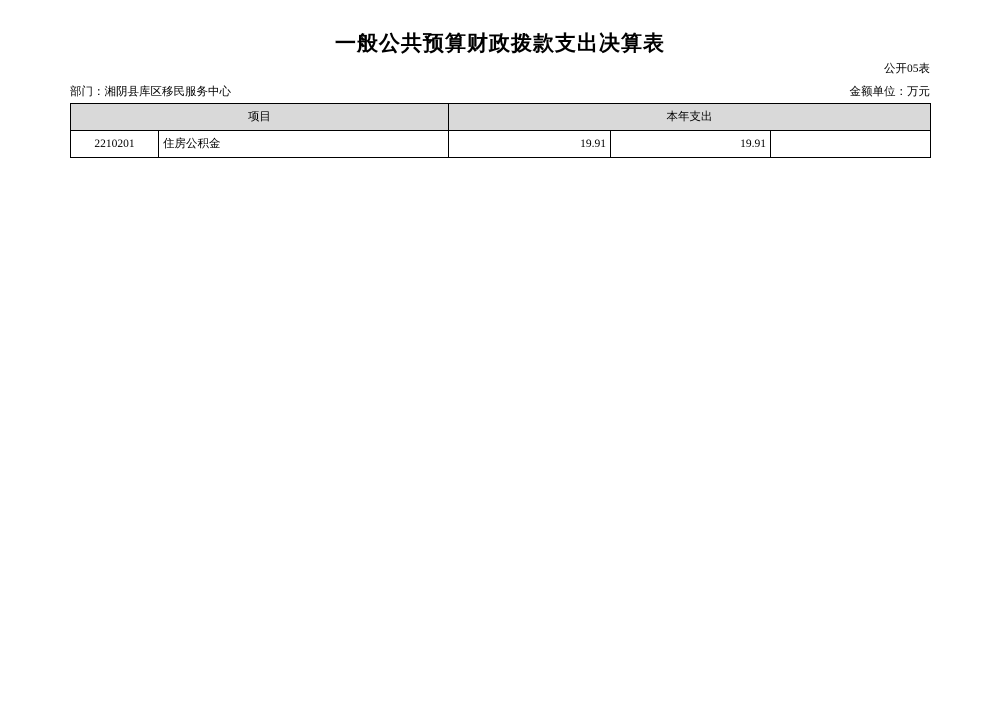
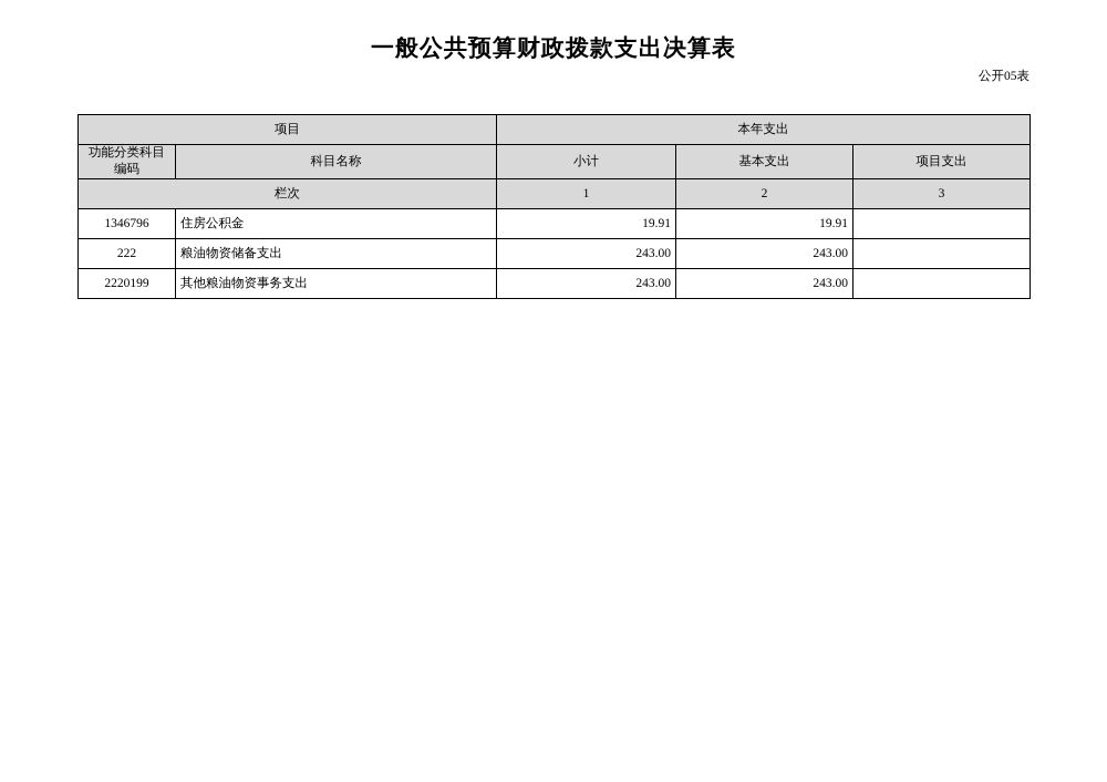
  一般公共预算财政拨款支出决算表
  公开05表
- 部门：湘阴县库区移民服务中心
- 金额单位：万元
  项目	本年支出
+ 功能分类科目 编码	科目名称	小计	基本支出	项目支出
+ 栏次	1	2	3
- 2210201	住房公积金	19.91	19.91
+ 1346796	住房公积金	19.91	19.91
+ 222	粮油物资储备支出	243.00	243.00
+ 2220199	其他粮油物资事务支出	243.00	243.00
